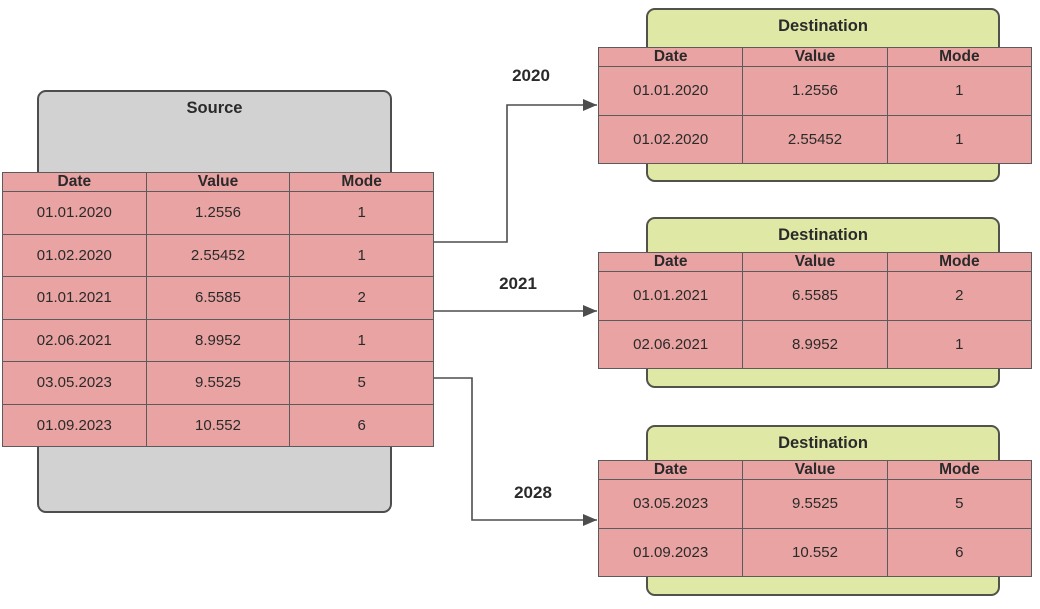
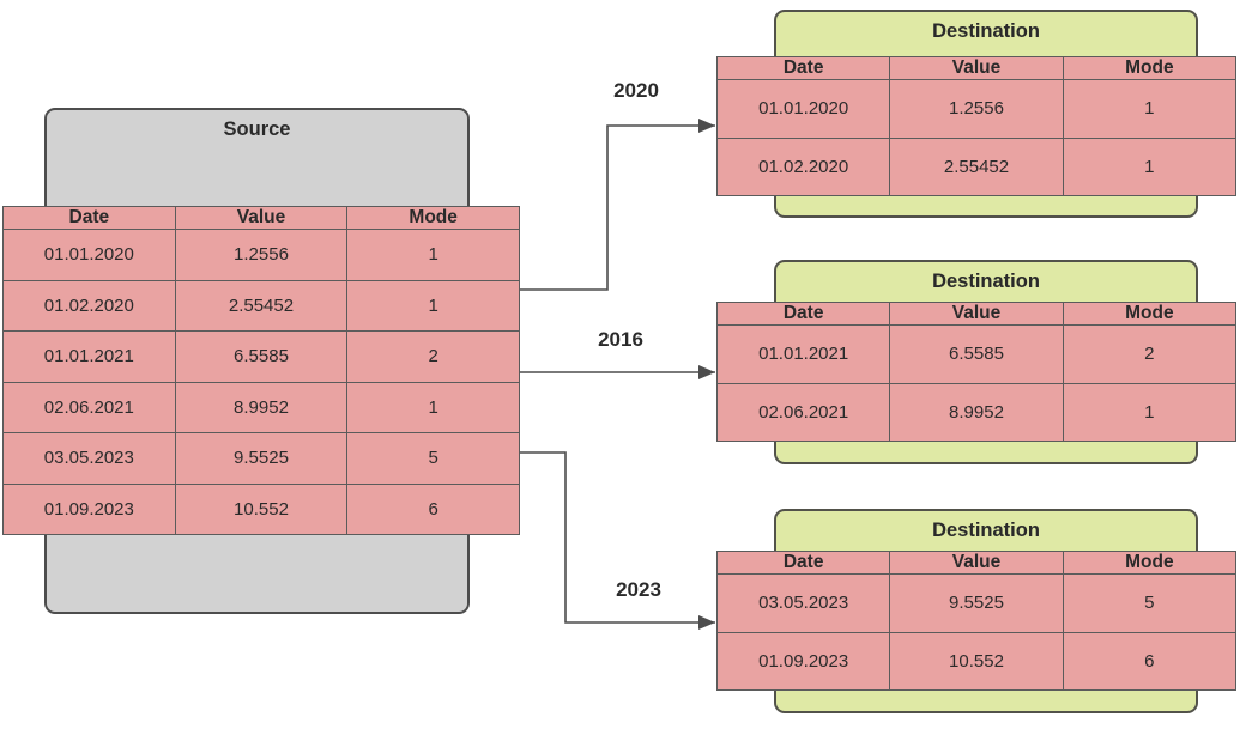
  Source
  Date	Value	Mode
  01.01.2020	1.2556	1
  01.02.2020	2.55452	1
  01.01.2021	6.5585	2
  02.06.2021	8.9952	1
  03.05.2023	9.5525	5
  01.09.2023	10.552	6
  Destination
  Date	Value	Mode
  01.01.2020	1.2556	1
  01.02.2020	2.55452	1
  Destination
  Date	Value	Mode
  01.01.2021	6.5585	2
  02.06.2021	8.9952	1
  Destination
  Date	Value	Mode
  03.05.2023	9.5525	5
  01.09.2023	10.552	6
  2020
- 2021
+ 2016
- 2028
+ 2023
